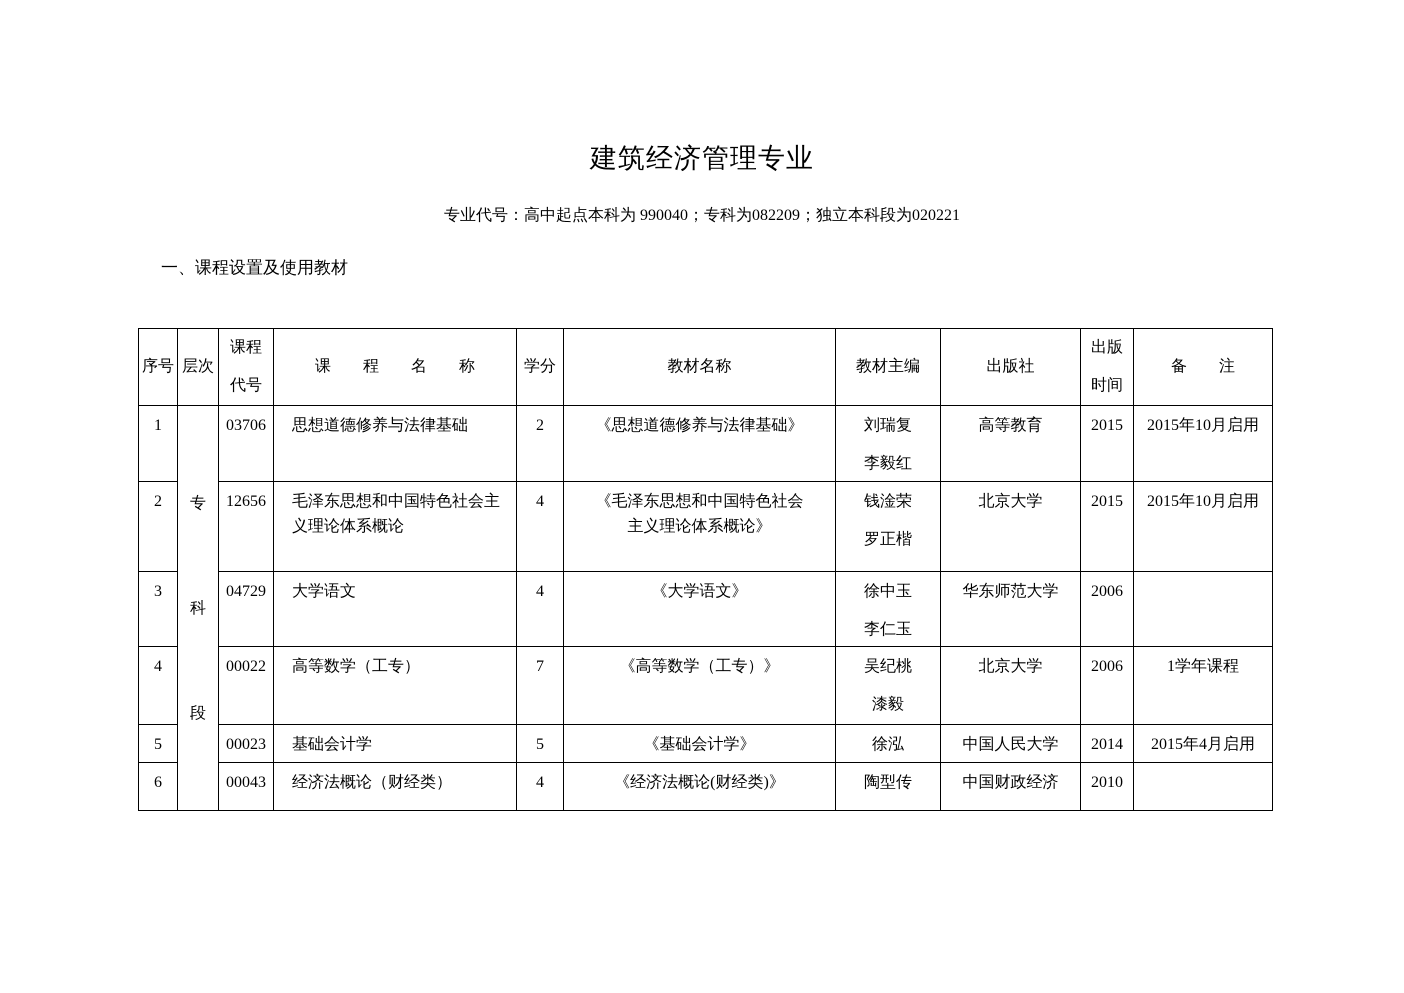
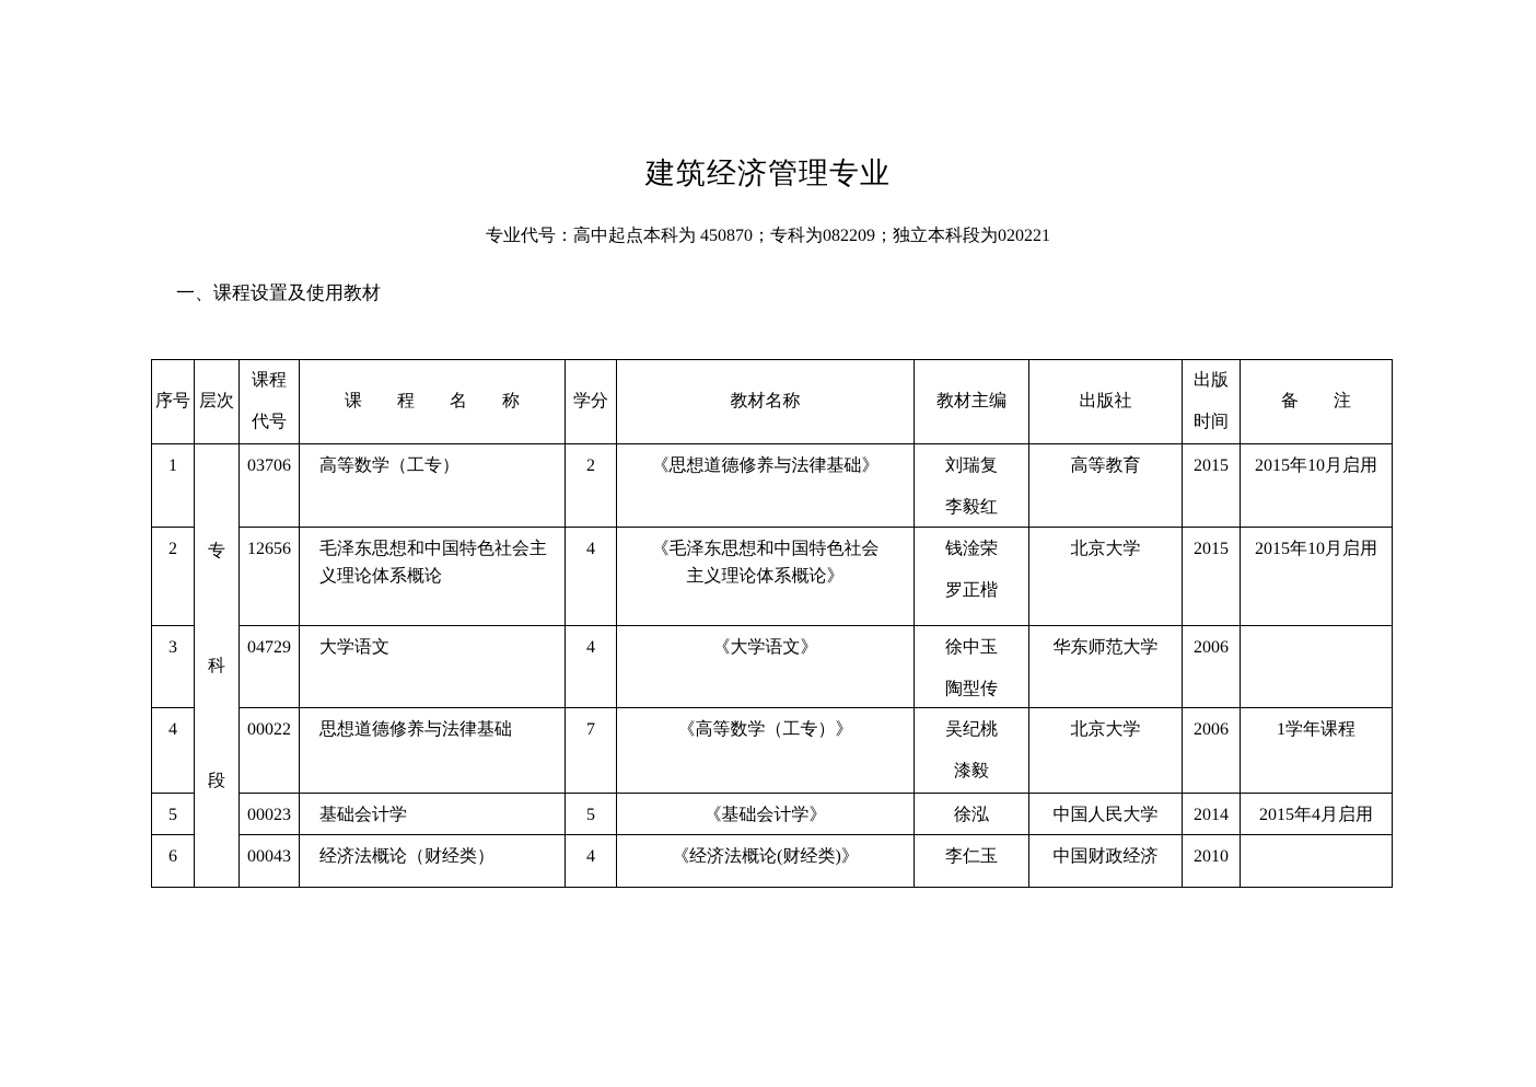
  建筑经济管理专业
- 专业代号：高中起点本科为 990040；专科为082209；独立本科段为020221
+ 专业代号：高中起点本科为 450870；专科为082209；独立本科段为020221
  一、课程设置及使用教材
  序号	层次	课程 代号	课 程 名 称	学分	教材名称	教材主编	出版社	出版 时间	备 注
- 1	专 科 段	03706	思想道德修养与法律基础	2	《思想道德修养与法律基础》	刘瑞复 李毅红	高等教育	2015	2015年10月启用
+ 1	专 科 段	03706	高等数学（工专）	2	《思想道德修养与法律基础》	刘瑞复 李毅红	高等教育	2015	2015年10月启用
  2	12656	毛泽东思想和中国特色社会主义理论体系概论	4	《毛泽东思想和中国特色社会主义理论体系概论》	钱淦荣 罗正楷	北京大学	2015	2015年10月启用
- 3	04729	大学语文	4	《大学语文》	徐中玉 李仁玉	华东师范大学	2006
+ 3	04729	大学语文	4	《大学语文》	徐中玉 陶型传	华东师范大学	2006
- 4	00022	高等数学（工专）	7	《高等数学（工专）》	吴纪桃 漆毅	北京大学	2006	1学年课程
+ 4	00022	思想道德修养与法律基础	7	《高等数学（工专）》	吴纪桃 漆毅	北京大学	2006	1学年课程
  5	00023	基础会计学	5	《基础会计学》	徐泓	中国人民大学	2014	2015年4月启用
- 6	00043	经济法概论（财经类）	4	《经济法概论(财经类)》	陶型传	中国财政经济	2010
+ 6	00043	经济法概论（财经类）	4	《经济法概论(财经类)》	李仁玉	中国财政经济	2010
